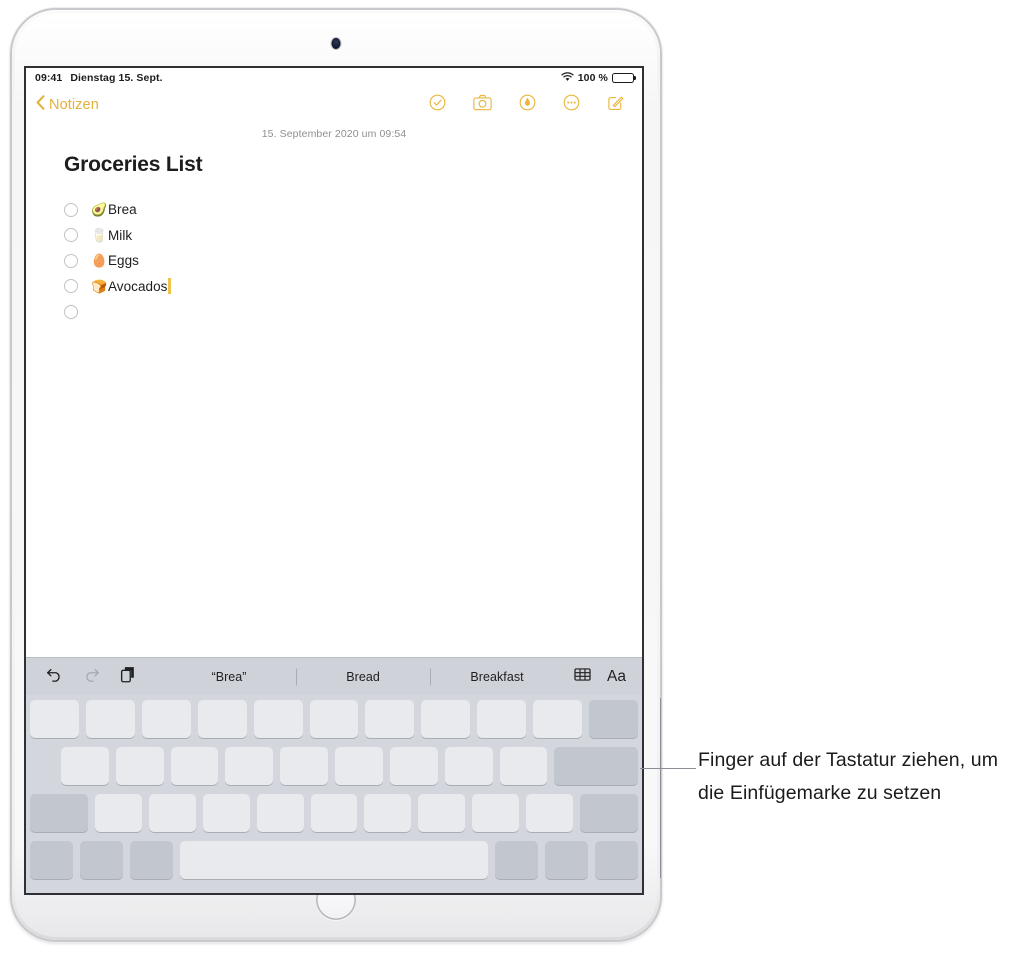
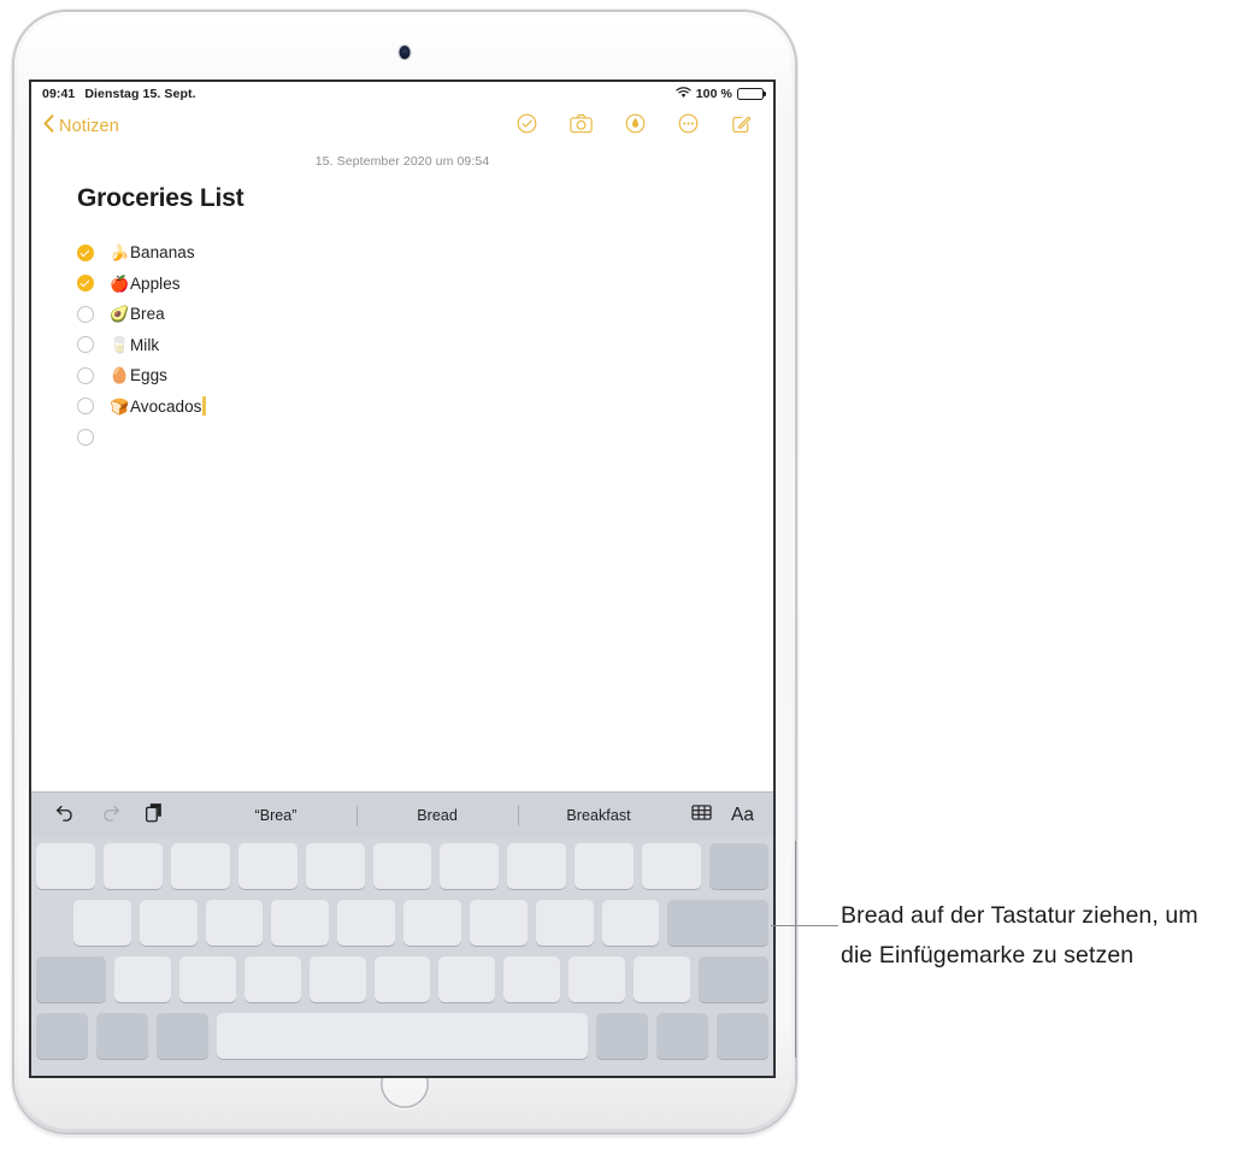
  09:41
  Dienstag 15. Sept.
  100 %
  Notizen
  15. September 2020 um 09:54
  Groceries List
+ 🍌
+ Bananas
+ 🍎
+ Apples
  🥑
  Brea
  🥛
  Milk
  🥚
  Eggs
  🍞
  Avocados
  “Brea”
  Bread
  Breakfast
  Aa
- Finger auf der Tastatur ziehen, um die Einfügemarke zu setzen
+ Bread auf der Tastatur ziehen, um die Einfügemarke zu setzen
